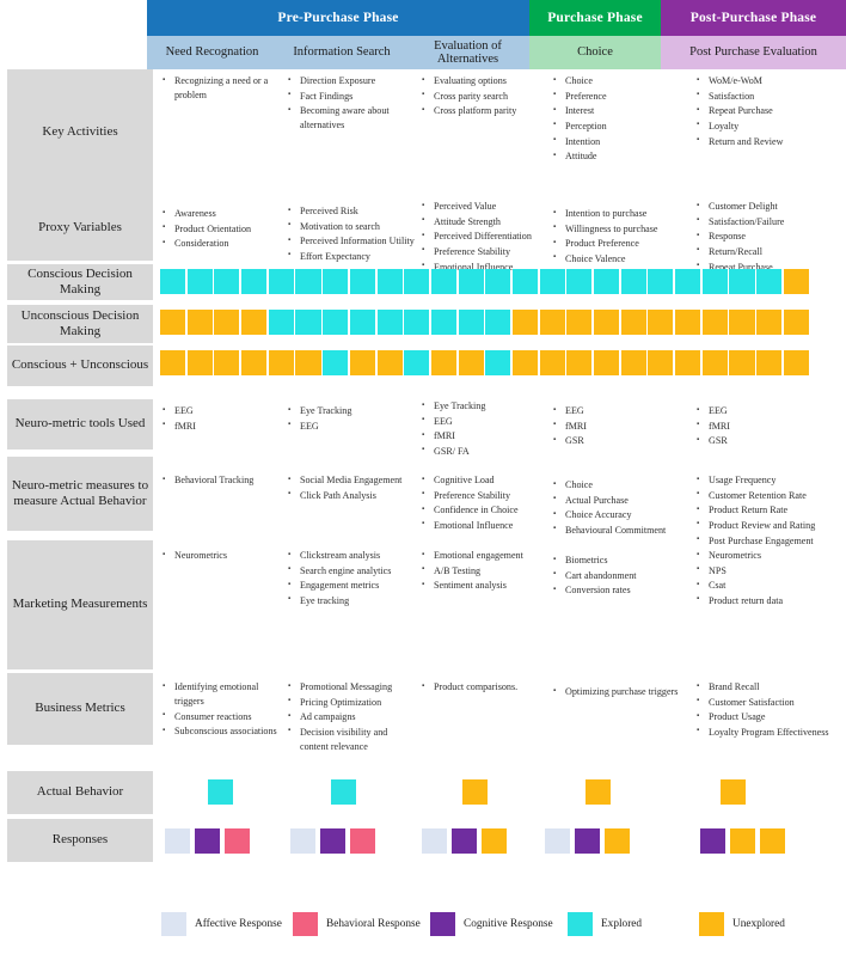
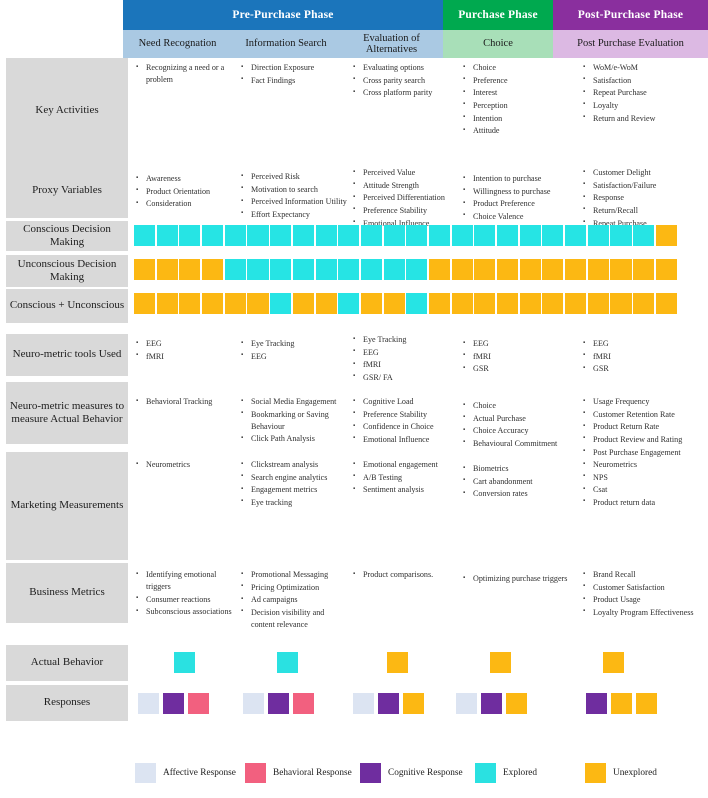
  Pre-Purchase Phase
  Purchase Phase
  Post-Purchase Phase
  Need Recognation
  Information Search
  Evaluation of Alternatives
  Choice
  Post Purchase Evaluation
  Key Activities
  Proxy Variables
  Conscious Decision Making
  Unconscious Decision Making
  Conscious + Unconscious
  Neuro-metric tools Used
  Neuro-metric measures to measure Actual Behavior
  Marketing Measurements
  Business Metrics
  Actual Behavior
  Responses
  Recognizing a need or a problem
  Direction Exposure
  Fact Findings
- Becoming aware about alternatives
  Evaluating options
  Cross parity search
  Cross platform parity
  Choice
  Preference
  Interest
  Perception
  Intention
  Attitude
  WoM/e-WoM
  Satisfaction
  Repeat Purchase
  Loyalty
  Return and Review
  Awareness
  Product Orientation
  Consideration
  Perceived Risk
  Motivation to search
  Perceived Information Utility
  Effort Expectancy
  Perceived Value
  Attitude Strength
  Perceived Differentiation
  Preference Stability
  Emotional Influence
  Intention to purchase
  Willingness to purchase
  Product Preference
  Choice Valence
  Customer Delight
  Satisfaction/Failure
  Response
  Return/Recall
  Repeat Purchase
  EEG
  fMRI
  Eye Tracking
  EEG
  Eye Tracking
  EEG
  fMRI
  GSR/ FA
  EEG
  fMRI
  GSR
  EEG
  fMRI
  GSR
  Behavioral Tracking
  Social Media Engagement
+ Bookmarking or Saving Behaviour
  Click Path Analysis
  Cognitive Load
  Preference Stability
  Confidence in Choice
  Emotional Influence
  Choice
  Actual Purchase
  Choice Accuracy
  Behavioural Commitment
  Usage Frequency
  Customer Retention Rate
  Product Return Rate
  Product Review and Rating
  Post Purchase Engagement
  Neurometrics
  Clickstream analysis
  Search engine analytics
  Engagement metrics
  Eye tracking
  Emotional engagement
  A/B Testing
  Sentiment analysis
  Biometrics
  Cart abandonment
  Conversion rates
  Neurometrics
  NPS
  Csat
  Product return data
  Identifying emotional triggers
  Consumer reactions
  Subconscious associations
  Promotional Messaging
  Pricing Optimization
  Ad campaigns
  Decision visibility and content relevance
  Product comparisons.
  Optimizing purchase triggers
  Brand Recall
  Customer Satisfaction
  Product Usage
  Loyalty Program Effectiveness
  Affective Response
  Behavioral Response
  Cognitive Response
  Explored
  Unexplored
